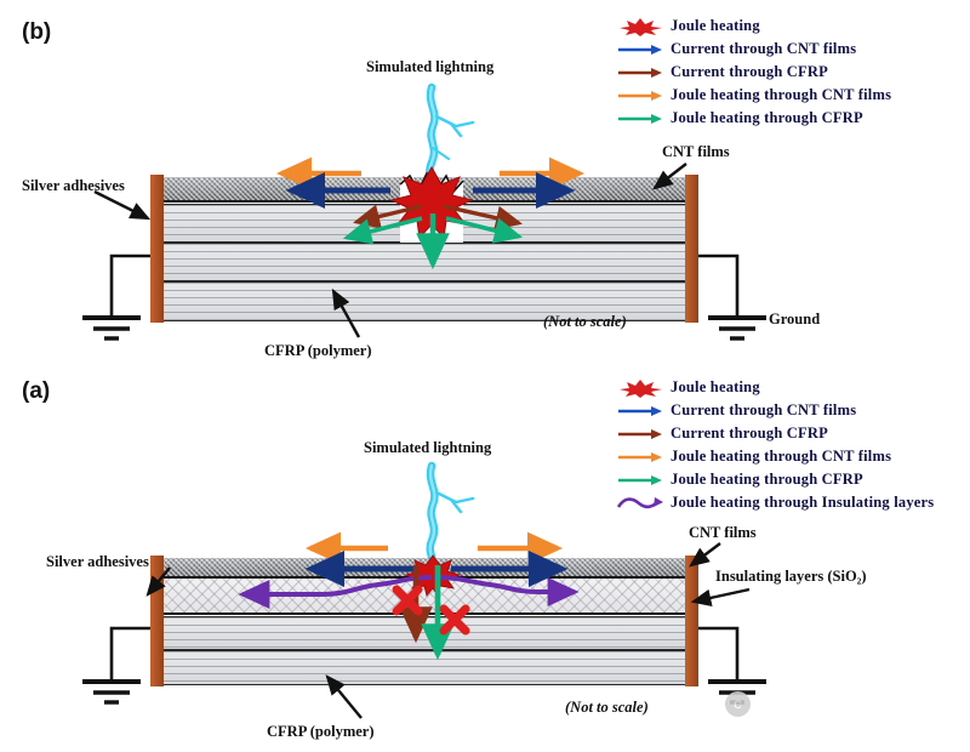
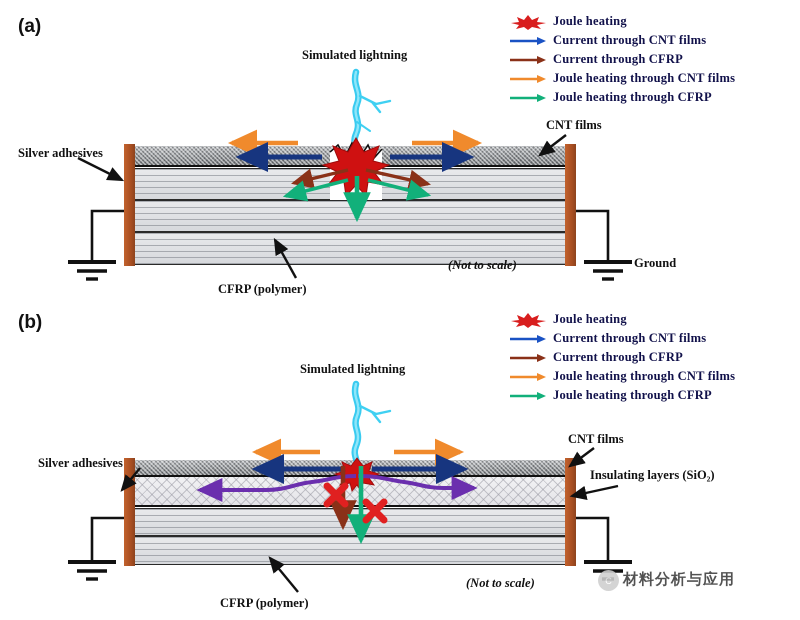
- (b)
+ (a)
  Joule heating
  Current through CNT films
  Current through CFRP
  Joule heating through CNT films
  Joule heating through CFRP
  Silver adhesives
  CNT films
  CFRP (polymer)
  (Not to scale)
  Ground
  Simulated lightning
- (a)
+ (b)
  Joule heating
  Current through CNT films
  Current through CFRP
  Joule heating through CNT films
  Joule heating through CFRP
- Joule heating through Insulating layers
  Silver adhesives
  CNT films
  Insulating layers (SiO₂)
  CFRP (polymer)
  (Not to scale)
  Simulated lightning
  C
+ 材料分析与应用
